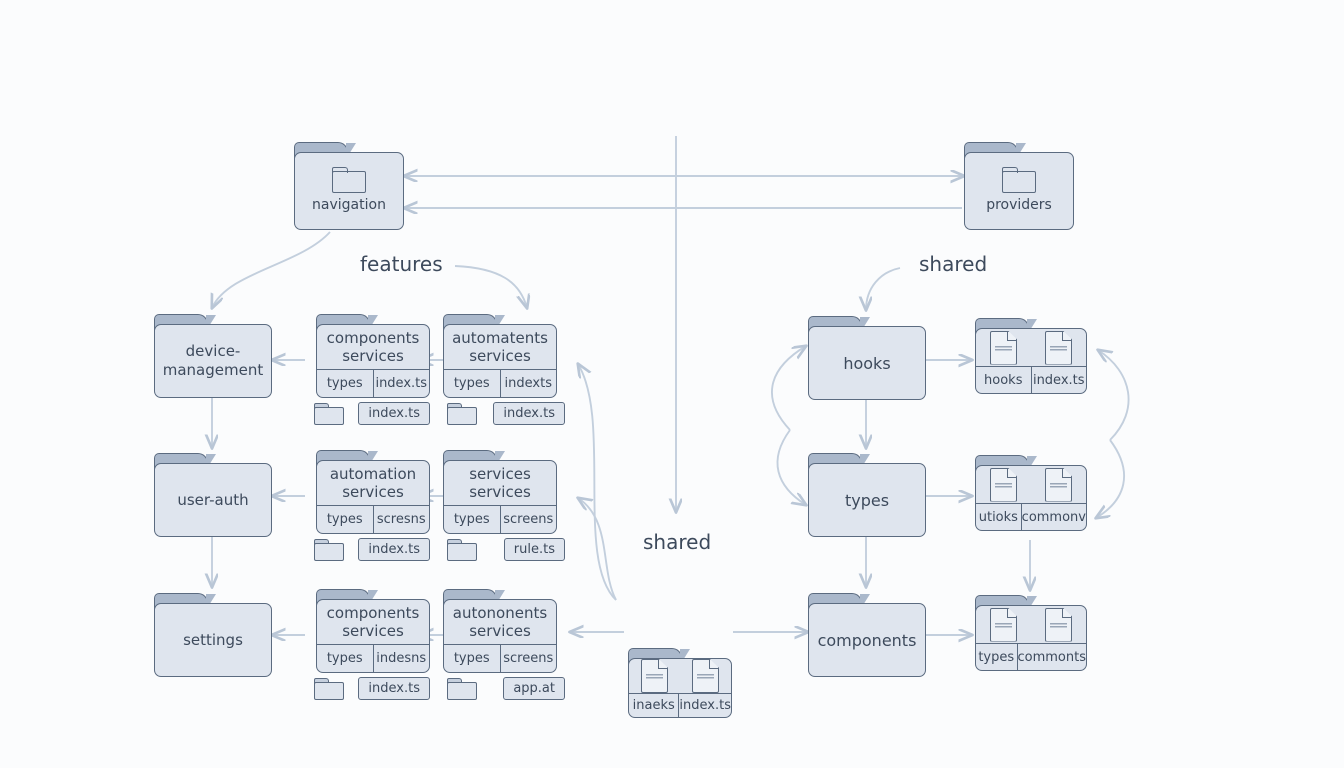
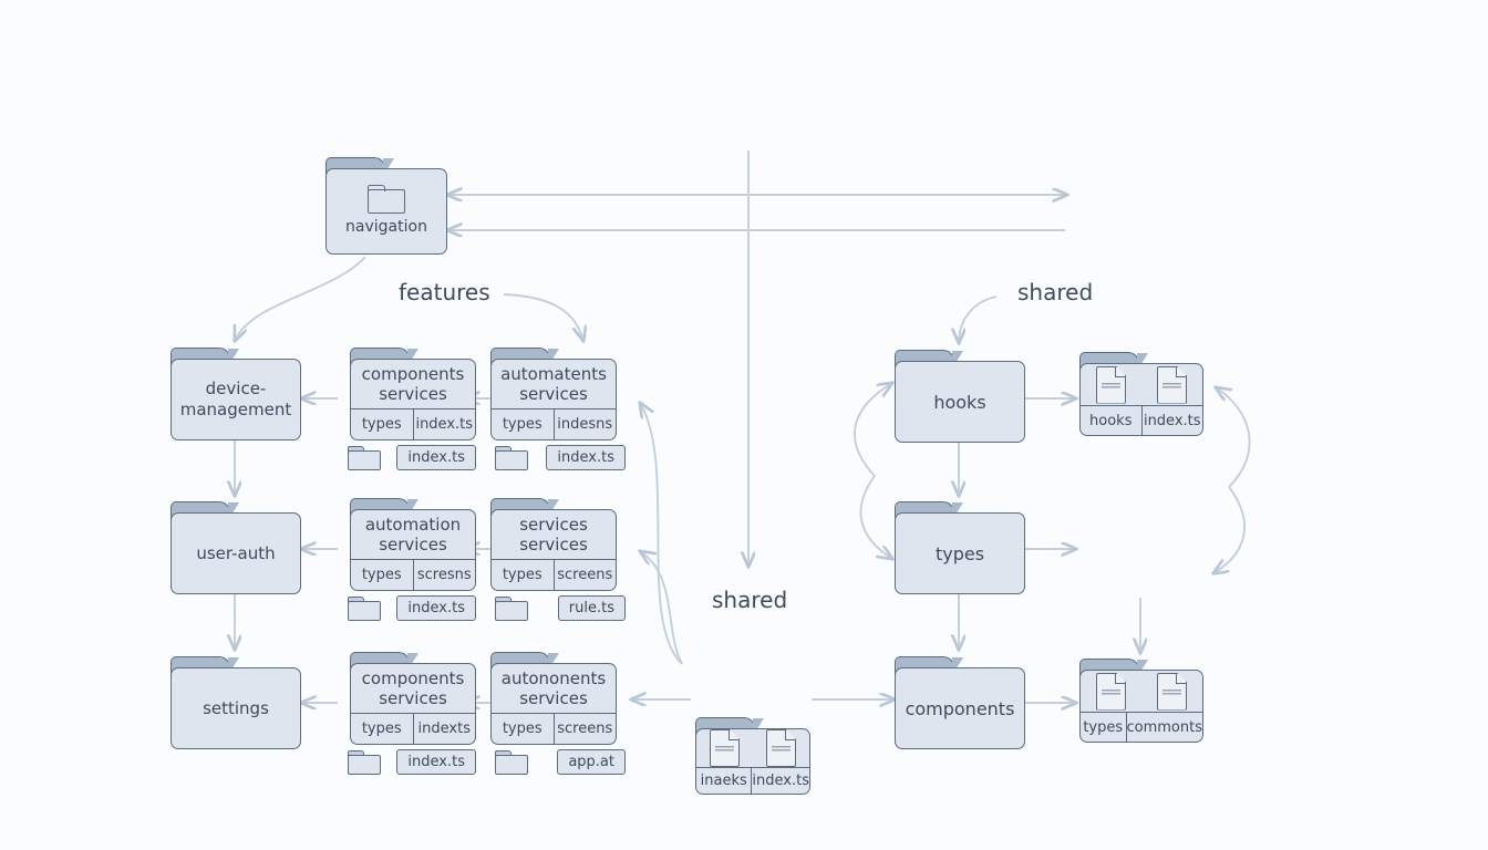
  features
  shared
  shared
  navigation
- providers
  device-
  management
  user-auth
  settings
  components
  services
  types
  index.ts
  index.ts
  automatents
  services
  types
- indexts
+ indesns
  index.ts
  automation
  services
  types
  scresns
  index.ts
  services
  services
  types
  screens
  rule.ts
  components
  services
  types
- indesns
+ indexts
  index.ts
  autononents
  services
  types
  screens
  app.at
  inaeks
  index.ts
  hooks
  types
  components
  hooks
  index.ts
- utioks
- commonv
  types
  commonts
